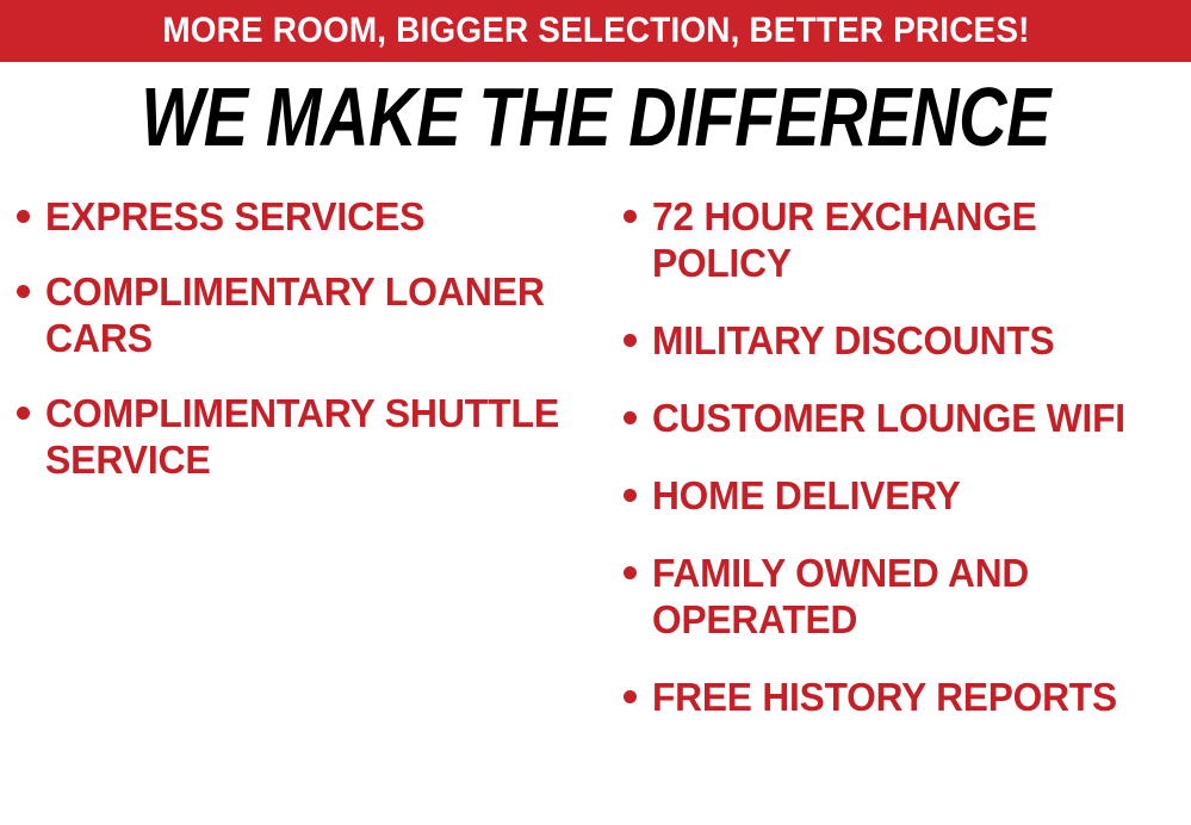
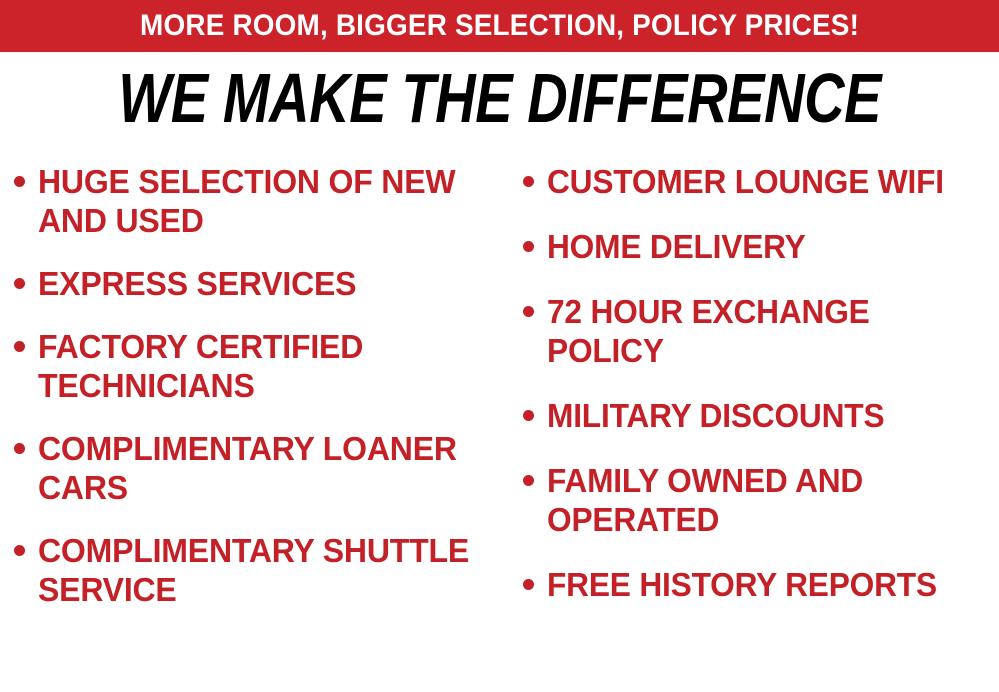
- MORE ROOM, BIGGER SELECTION, BETTER PRICES!
+ MORE ROOM, BIGGER SELECTION, POLICY PRICES!
  WE MAKE THE DIFFERENCE
+ HUGE SELECTION OF NEW AND USED
  EXPRESS SERVICES
+ FACTORY CERTIFIED TECHNICIANS
  COMPLIMENTARY LOANER CARS
  COMPLIMENTARY SHUTTLE SERVICE
- 72 HOUR EXCHANGE POLICY
+ CUSTOMER LOUNGE WIFI
- MILITARY DISCOUNTS
+ HOME DELIVERY
- CUSTOMER LOUNGE WIFI
+ 72 HOUR EXCHANGE POLICY
- HOME DELIVERY
+ MILITARY DISCOUNTS
  FAMILY OWNED AND OPERATED
  FREE HISTORY REPORTS
